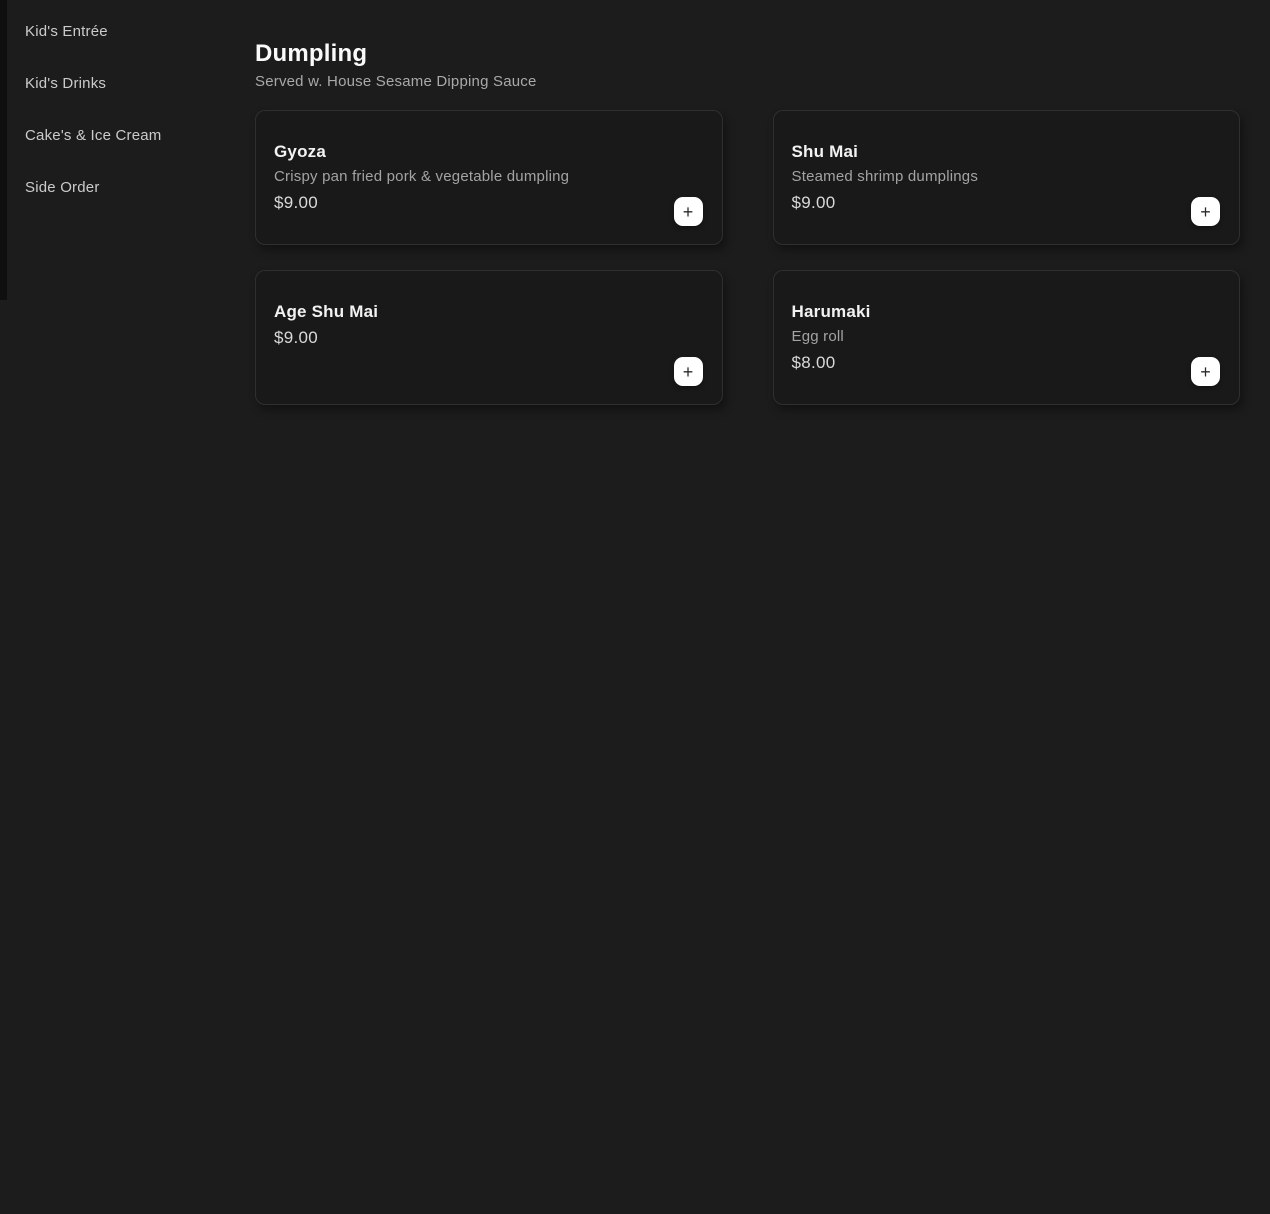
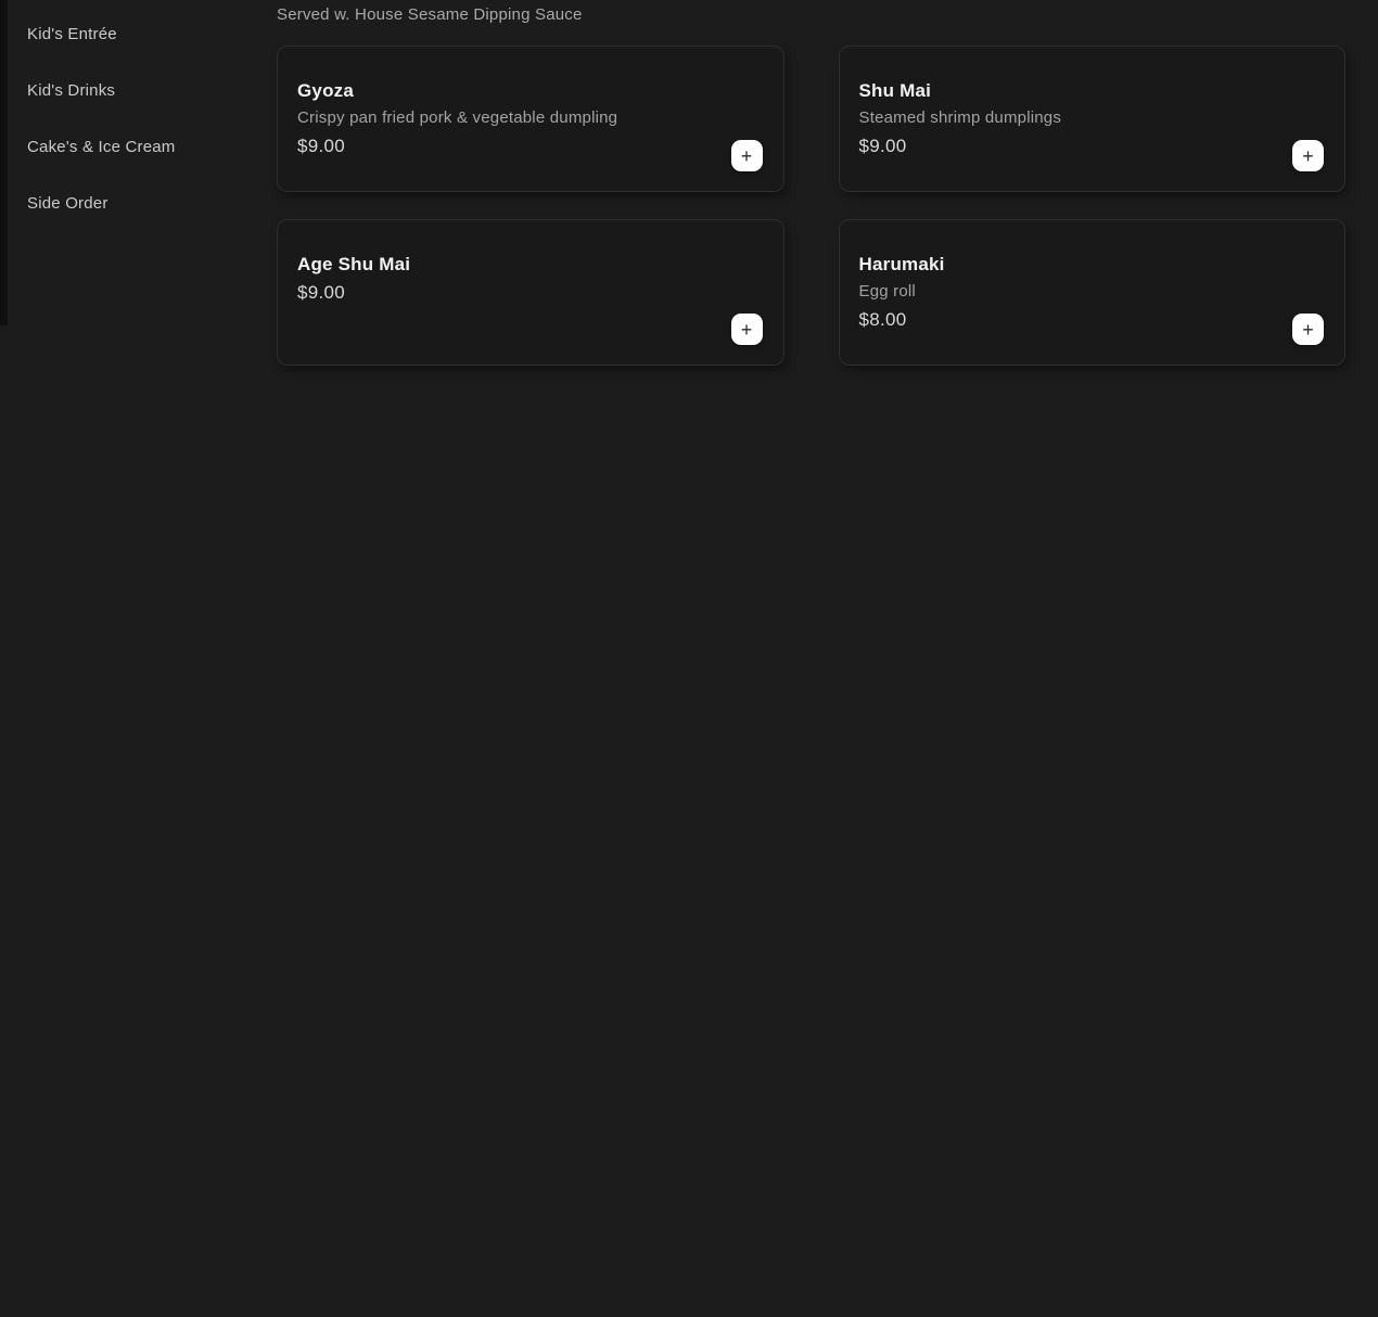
  Kid's Entrée
  Kid's Drinks
  Cake's & Ice Cream
  Side Order
- Dumpling
  Served w. House Sesame Dipping Sauce
  Gyoza
  Crispy pan fried pork & vegetable dumpling
  $9.00
  +
  Shu Mai
  Steamed shrimp dumplings
  $9.00
  +
  Age Shu Mai
  $9.00
  +
  Harumaki
  Egg roll
  $8.00
  +
